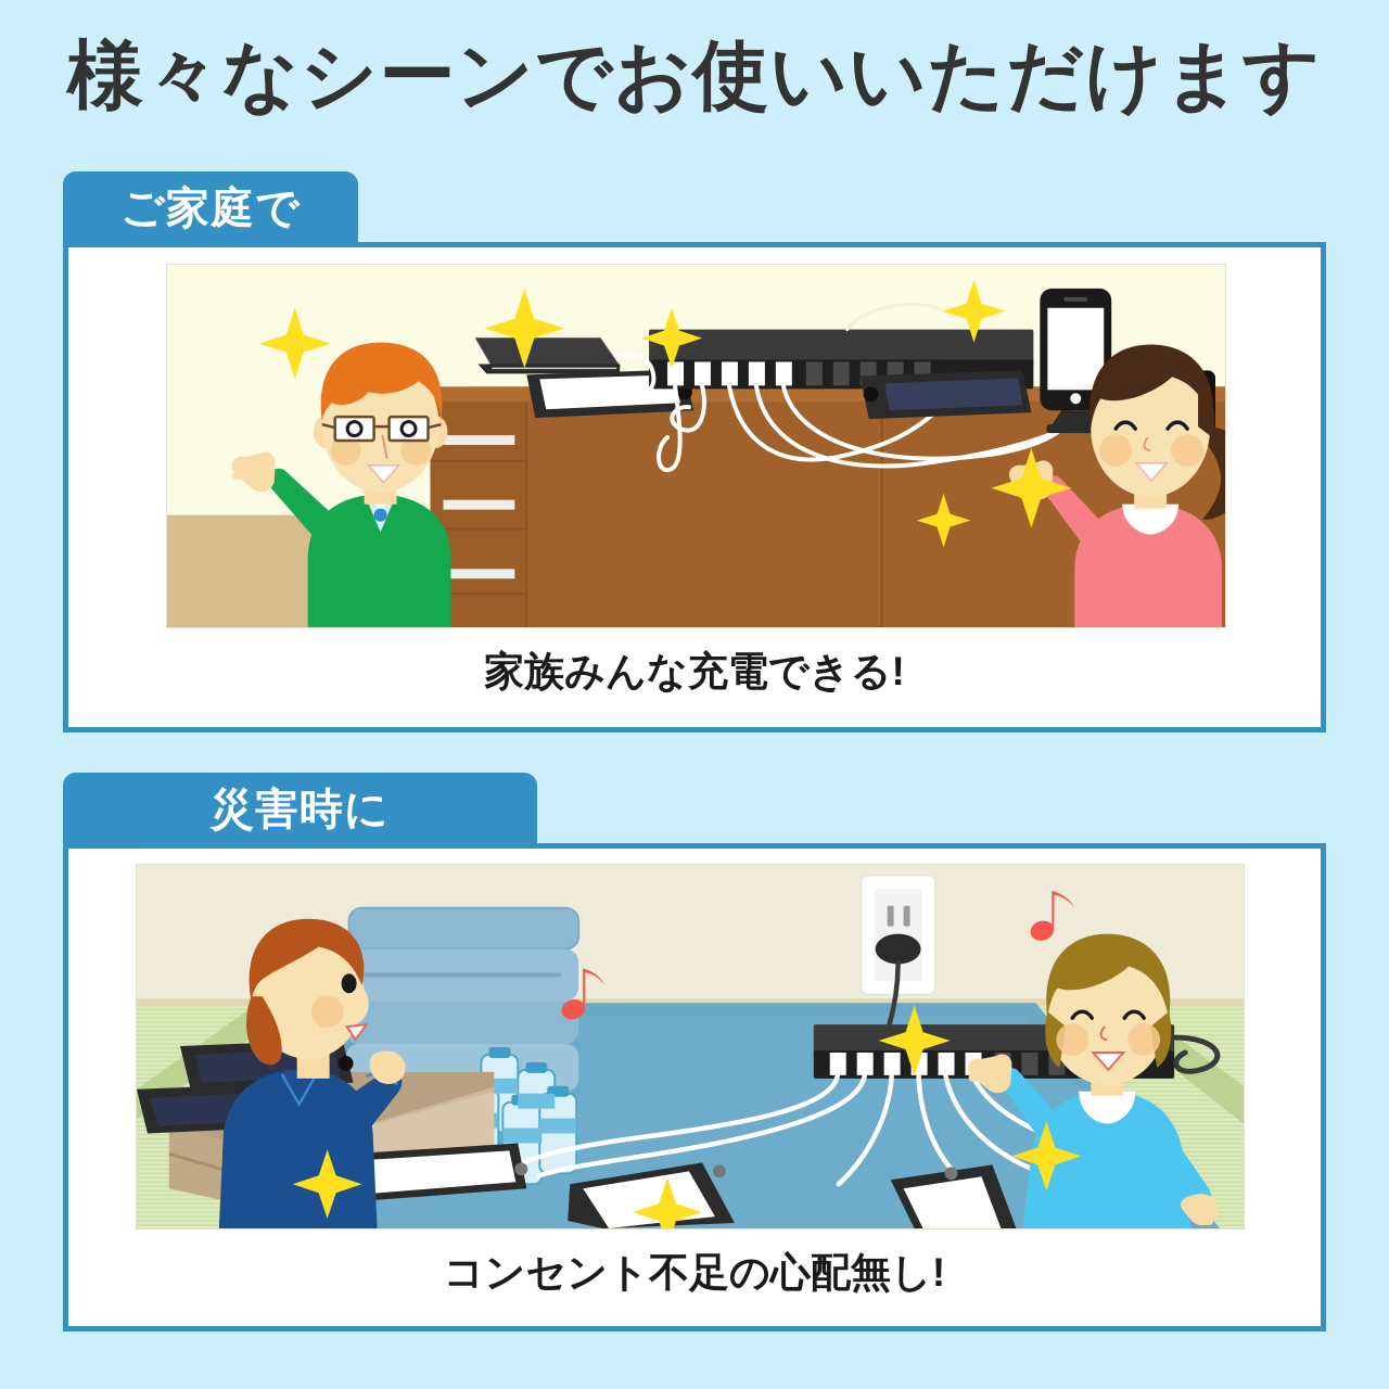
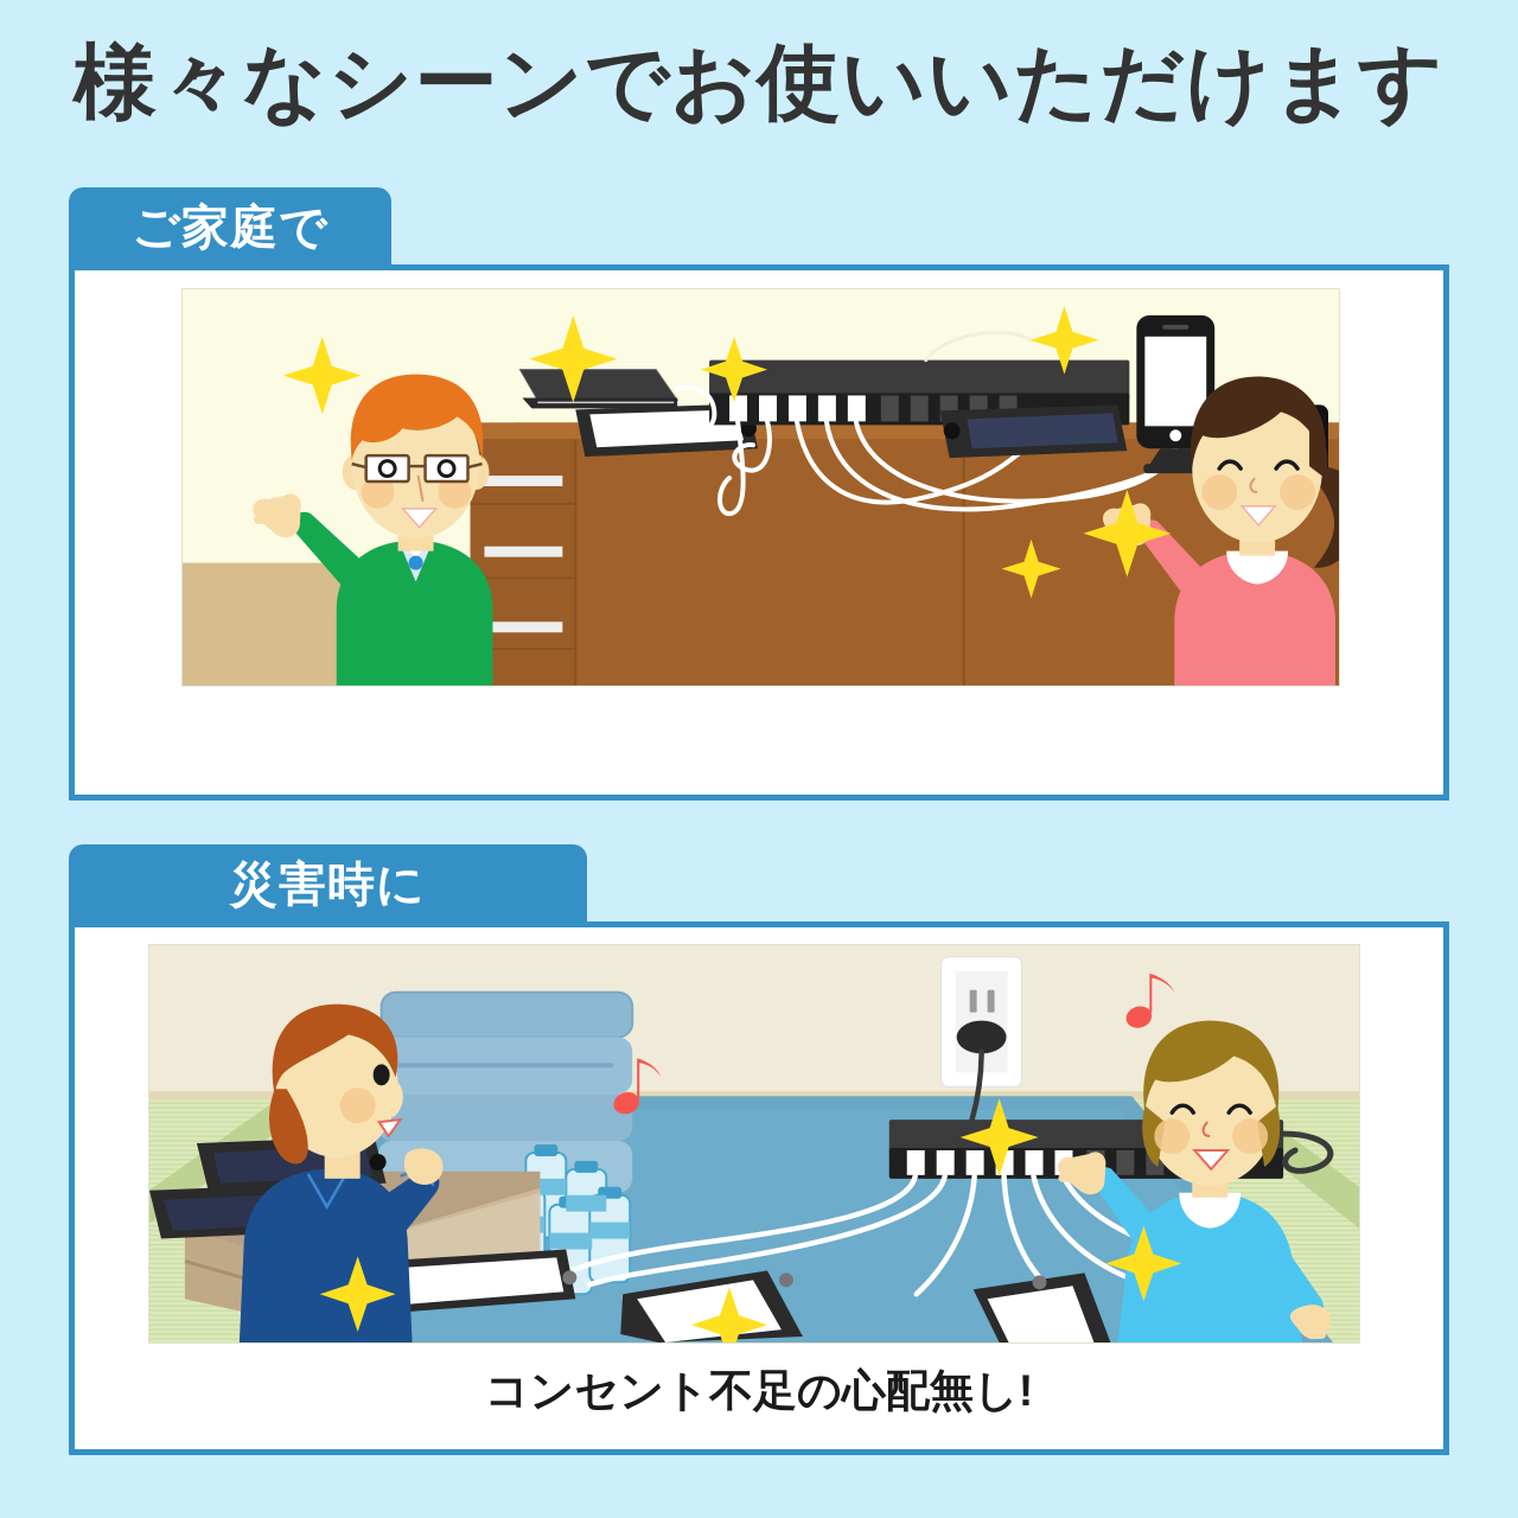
  様々なシーンでお使いいただけます
  ご家庭で
- 家族みんな充電できる!
  災害時に
  コンセント不足の心配無し!
